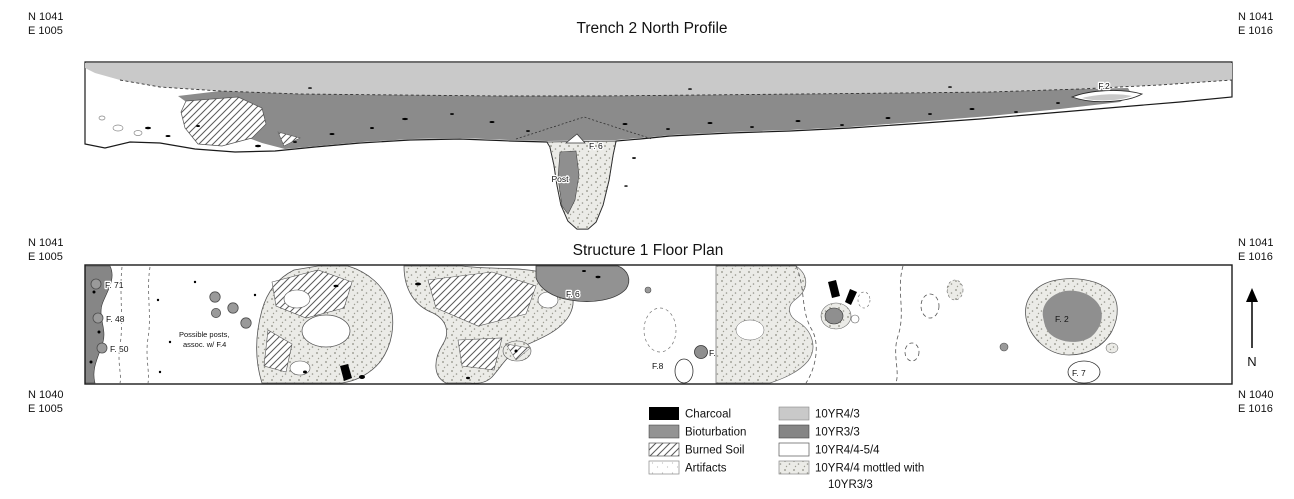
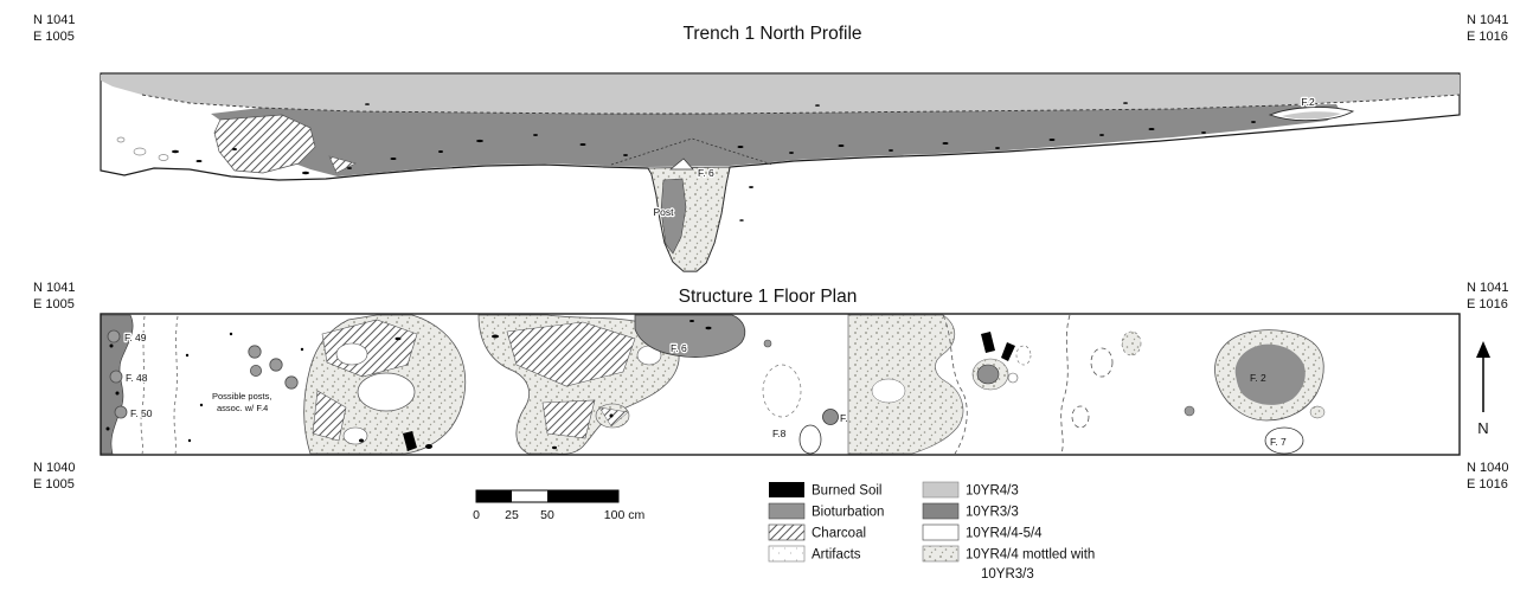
  N 1041
  E 1005
  N 1041
  E 1016
- Trench 2 North Profile
+ Trench 1 North Profile
  F.2
  F. 6
  Post
  N 1041
  E 1005
  N 1041
  E 1016
  N 1040
  E 1005
  N 1040
  E 1016
  Structure 1 Floor Plan
- F. 71
+ F. 49
  F. 48
  F. 50
  Possible posts,
  assoc. w/ F.4
  F. 6
  F.8
  F. 2
  F. 7
  N
+ 0
+ 25
+ 50
+ 100 cm
- Charcoal
+ Burned Soil
  Bioturbation
- Burned Soil
+ Charcoal
  Artifacts
  10YR4/3
  10YR3/3
  10YR4/4-5/4
  10YR4/4 mottled with
  10YR3/3
